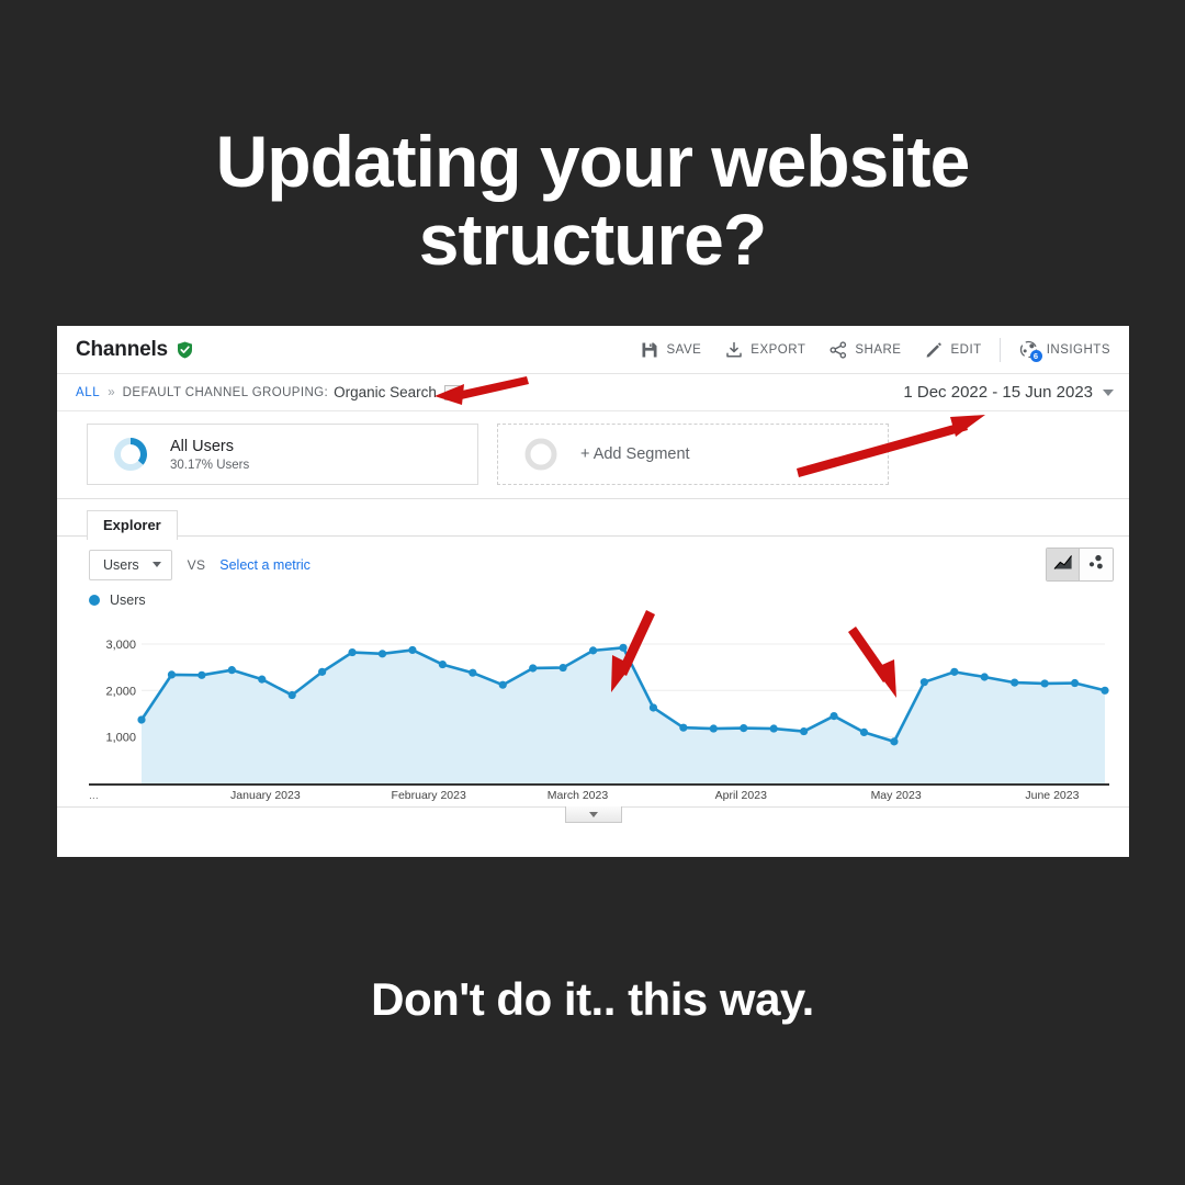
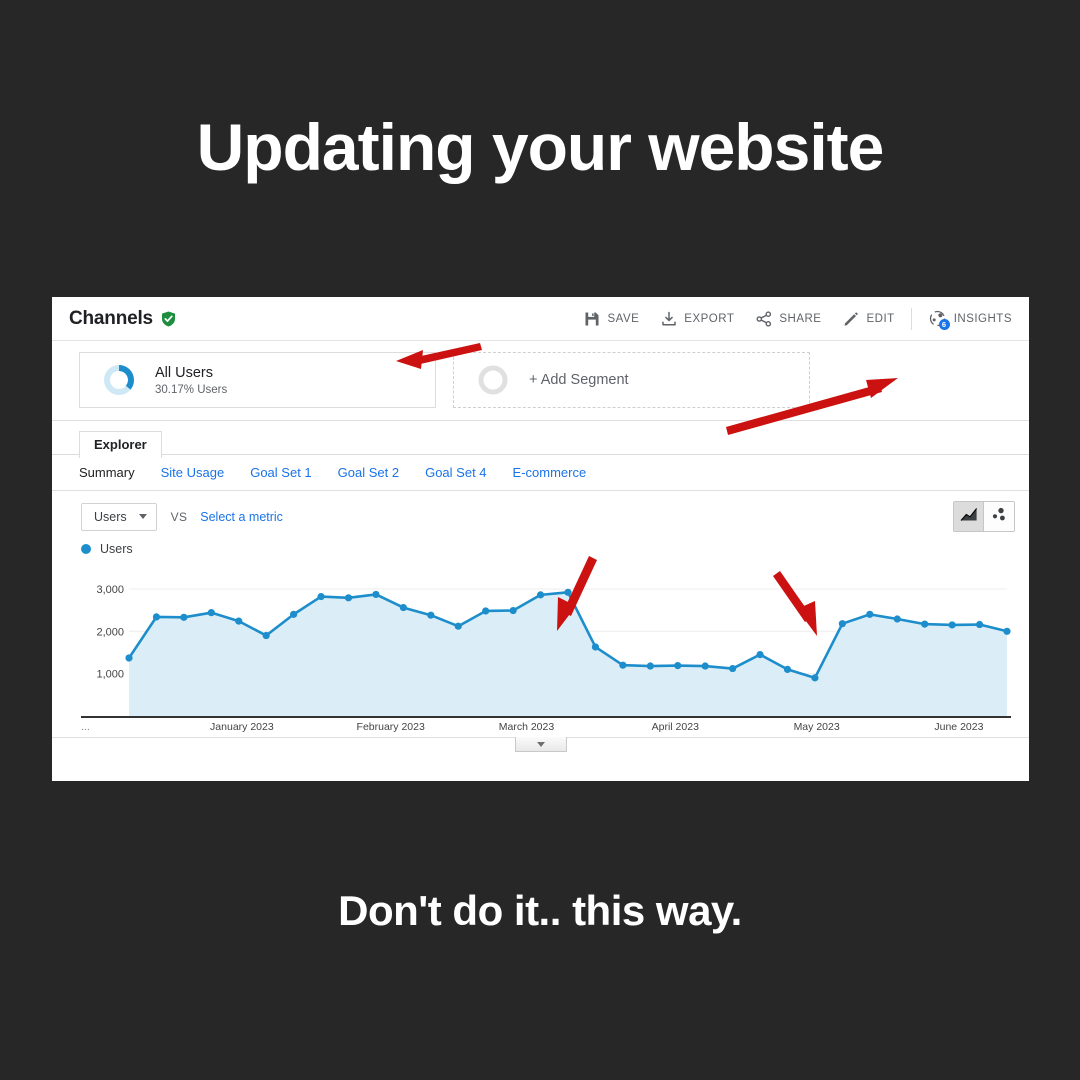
  Updating your website
- structure?
  Channels
  SAVE
  EXPORT
  SHARE
  EDIT
  6
  INSIGHTS
- ALL
- »
- DEFAULT CHANNEL GROUPING:
- Organic Search
- 1 Dec 2022 - 15 Jun 2023
  All Users
  30.17% Users
  + Add Segment
  Explorer
+ Summary
+ Site Usage
+ Goal Set 1
+ Goal Set 2
+ Goal Set 4
+ E-commerce
  Users
  VS
  Select a metric
  Users
  1,000
  2,000
  3,000
  ...
  January 2023
  February 2023
  March 2023
  April 2023
  May 2023
  June 2023
  Don't do it.. this way.
